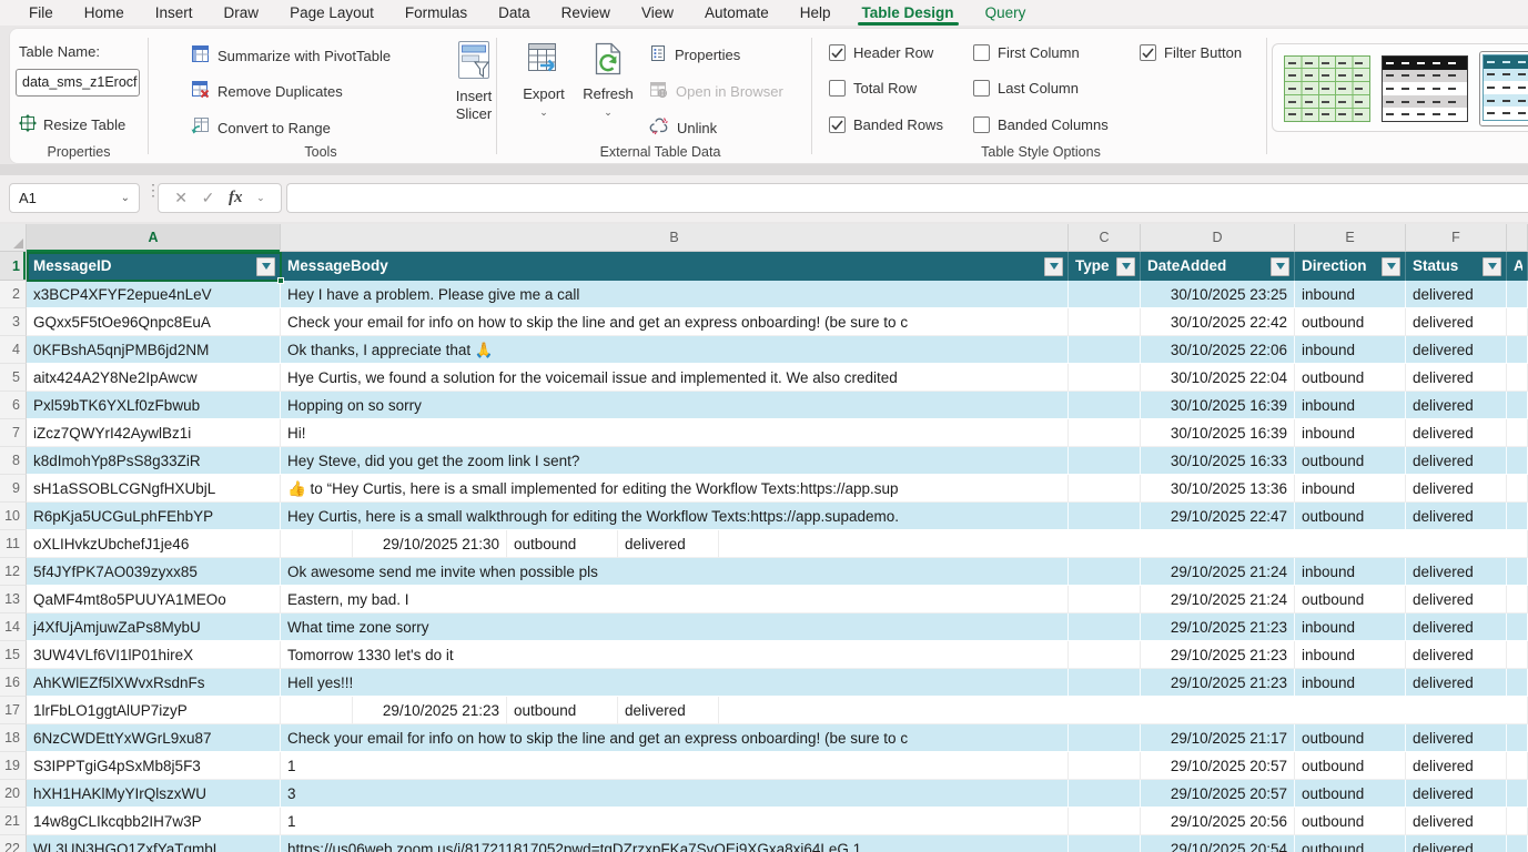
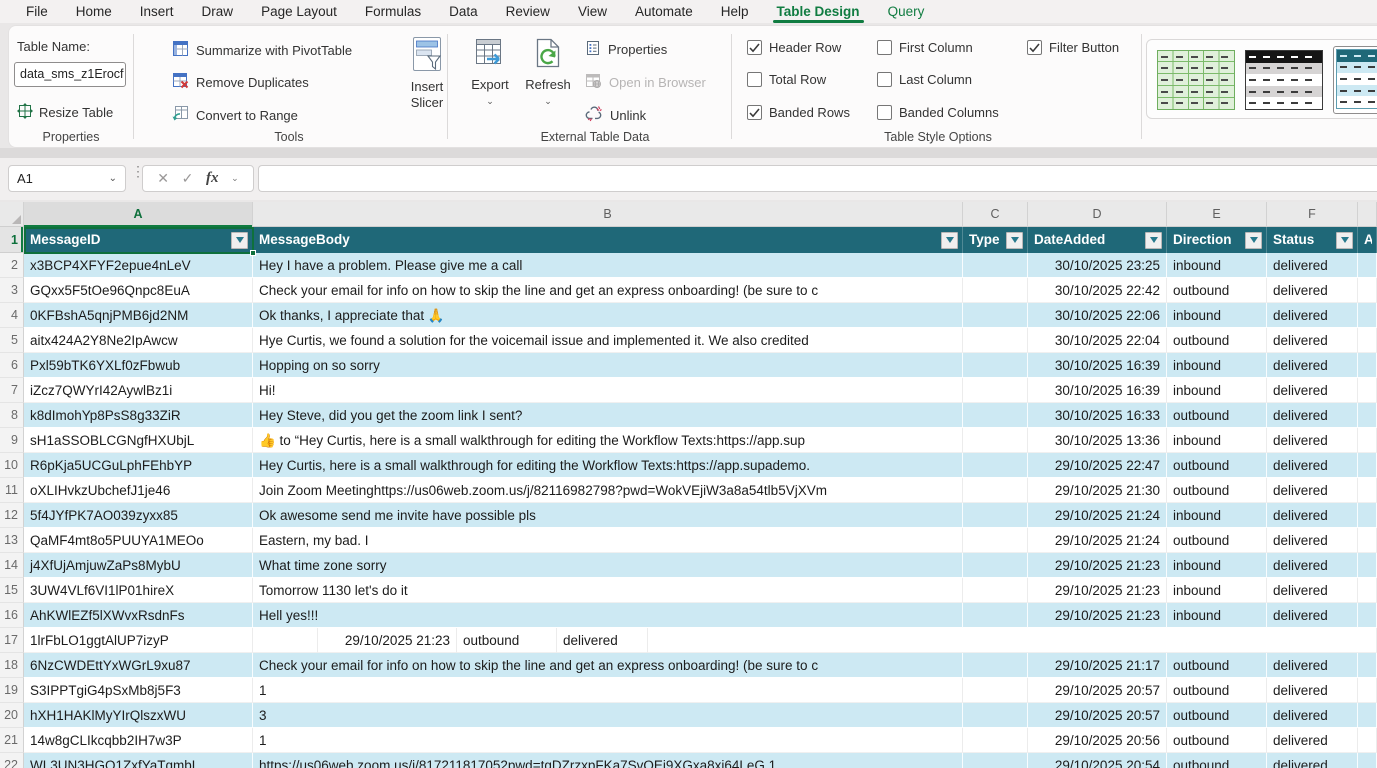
  File
  Home
  Insert
  Draw
  Page Layout
  Formulas
  Data
  Review
  View
  Automate
  Help
  Table Design
  Query
  Table Name:
  data_sms_z1Erocf
  Resize Table
  Properties
  Summarize with PivotTable
  Remove Duplicates
  Convert to Range
  Insert
  Slicer
  Tools
  Export
  ⌄
  Refresh
  ⌄
  Properties
  Open in Browser
  Unlink
  External Table Data
  Table Style Options
  Header Row
  Total Row
  Banded Rows
  First Column
  Last Column
  Banded Columns
  Filter Button
  A1
  ⌄
  ⋮
  ✕
  ✓
  fx
  ⌄
  A
  B
  C
  D
  E
  F
  1
  MessageID
  MessageBody
  Type
  DateAdded
  Direction
  Status
  A
  2
  x3BCP4XFYF2epue4nLeV
  Hey I have a problem. Please give me a call
  30/10/2025 23:25
  inbound
  delivered
  3
  GQxx5F5tOe96Qnpc8EuA
  Check your email for info on how to skip the line and get an express onboarding! (be sure to c
  30/10/2025 22:42
  outbound
  delivered
  4
  0KFBshA5qnjPMB6jd2NM
  Ok thanks, I appreciate that 🙏
  30/10/2025 22:06
  inbound
  delivered
  5
  aitx424A2Y8Ne2IpAwcw
  Hye Curtis, we found a solution for the voicemail issue and implemented it. We also credited
  30/10/2025 22:04
  outbound
  delivered
  6
  Pxl59bTK6YXLf0zFbwub
  Hopping on so sorry
  30/10/2025 16:39
  inbound
  delivered
  7
  iZcz7QWYrI42AywlBz1i
  Hi!
  30/10/2025 16:39
  inbound
  delivered
  8
  k8dImohYp8PsS8g33ZiR
  Hey Steve, did you get the zoom link I sent?
  30/10/2025 16:33
  outbound
  delivered
  9
  sH1aSSOBLCGNgfHXUbjL
- 👍 to “Hey Curtis, here is a small implemented for editing the Workflow Texts:https://app.sup
+ 👍 to “Hey Curtis, here is a small walkthrough for editing the Workflow Texts:https://app.sup
  30/10/2025 13:36
  inbound
  delivered
  10
  R6pKja5UCGuLphFEhbYP
  Hey Curtis, here is a small walkthrough for editing the Workflow Texts:https://app.supademo.
  29/10/2025 22:47
  outbound
  delivered
  11
  oXLIHvkzUbchefJ1je46
+ Join Zoom Meetinghttps://us06web.zoom.us/j/82116982798?pwd=WokVEjiW3a8a54tlb5VjXVm
  29/10/2025 21:30
  outbound
  delivered
  12
  5f4JYfPK7AO039zyxx85
- Ok awesome send me invite when possible pls
+ Ok awesome send me invite have possible pls
  29/10/2025 21:24
  inbound
  delivered
  13
  QaMF4mt8o5PUUYA1MEOo
  Eastern, my bad. I
  29/10/2025 21:24
  outbound
  delivered
  14
  j4XfUjAmjuwZaPs8MybU
  What time zone sorry
  29/10/2025 21:23
  inbound
  delivered
  15
  3UW4VLf6VI1lP01hireX
- Tomorrow 1330 let's do it
+ Tomorrow 1130 let's do it
  29/10/2025 21:23
  inbound
  delivered
  16
  AhKWlEZf5lXWvxRsdnFs
  Hell yes!!!
  29/10/2025 21:23
  inbound
  delivered
  17
  1lrFbLO1ggtAlUP7izyP
  29/10/2025 21:23
  outbound
  delivered
  18
  6NzCWDEttYxWGrL9xu87
  Check your email for info on how to skip the line and get an express onboarding! (be sure to c
  29/10/2025 21:17
  outbound
  delivered
  19
  S3IPPTgiG4pSxMb8j5F3
  1
  29/10/2025 20:57
  outbound
  delivered
  20
  hXH1HAKlMyYIrQlszxWU
  3
  29/10/2025 20:57
  outbound
  delivered
  21
  14w8gCLIkcqbb2IH7w3P
  1
  29/10/2025 20:56
  outbound
  delivered
  22
  WL3UN3HGO1ZxfYaTqmbL
  https://us06web.zoom.us/j/817211817052pwd=tgDZrzxpFKa7SvQEi9XGxa8xj64LeG.1
  29/10/2025 20:54
  outbound
  delivered
